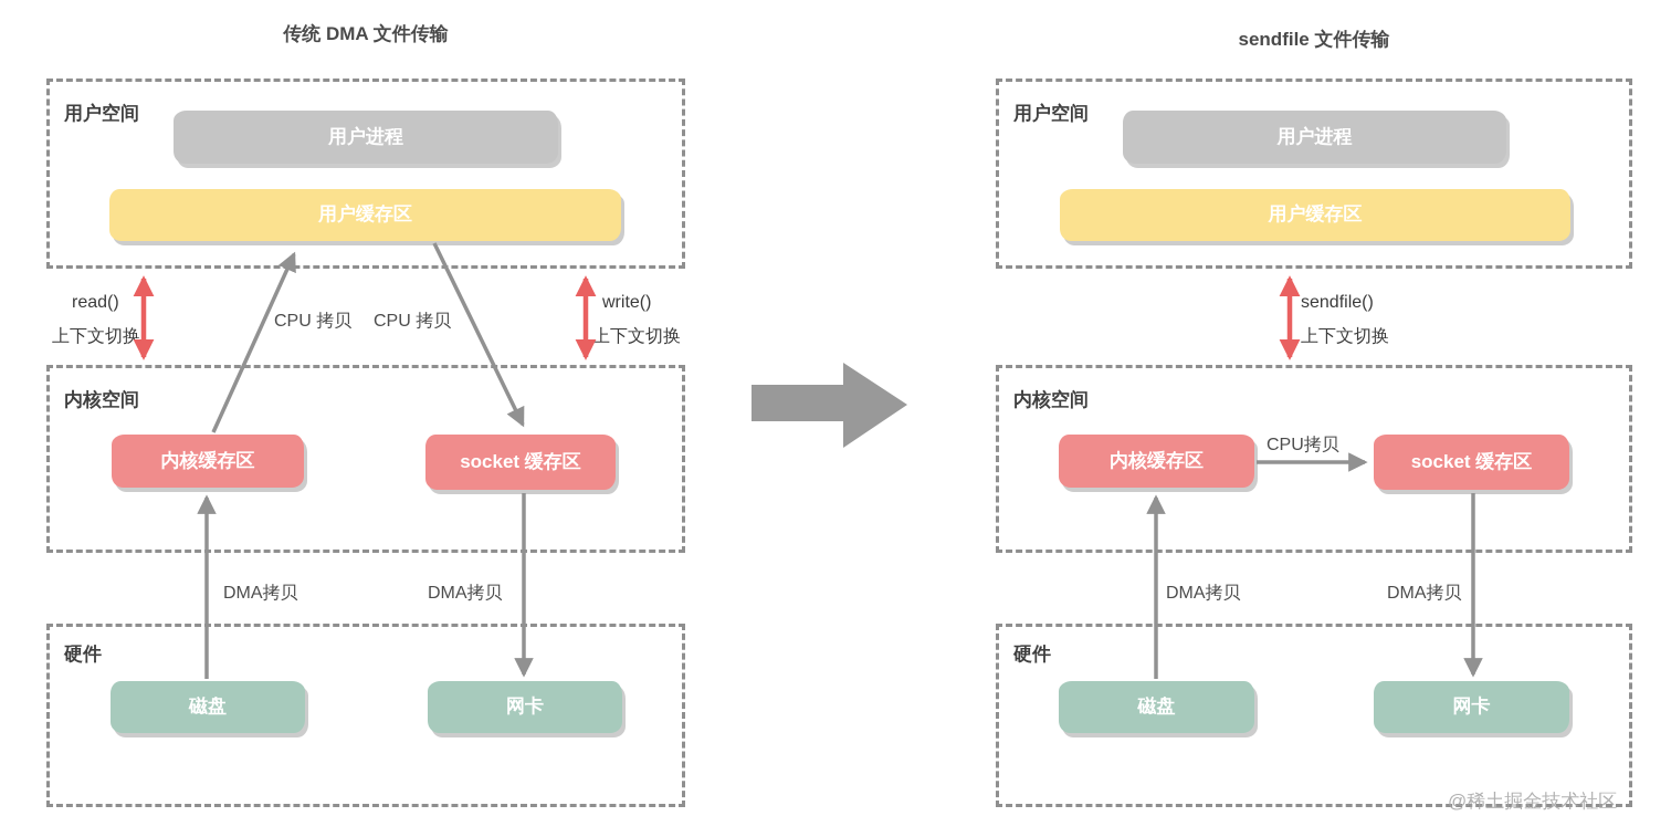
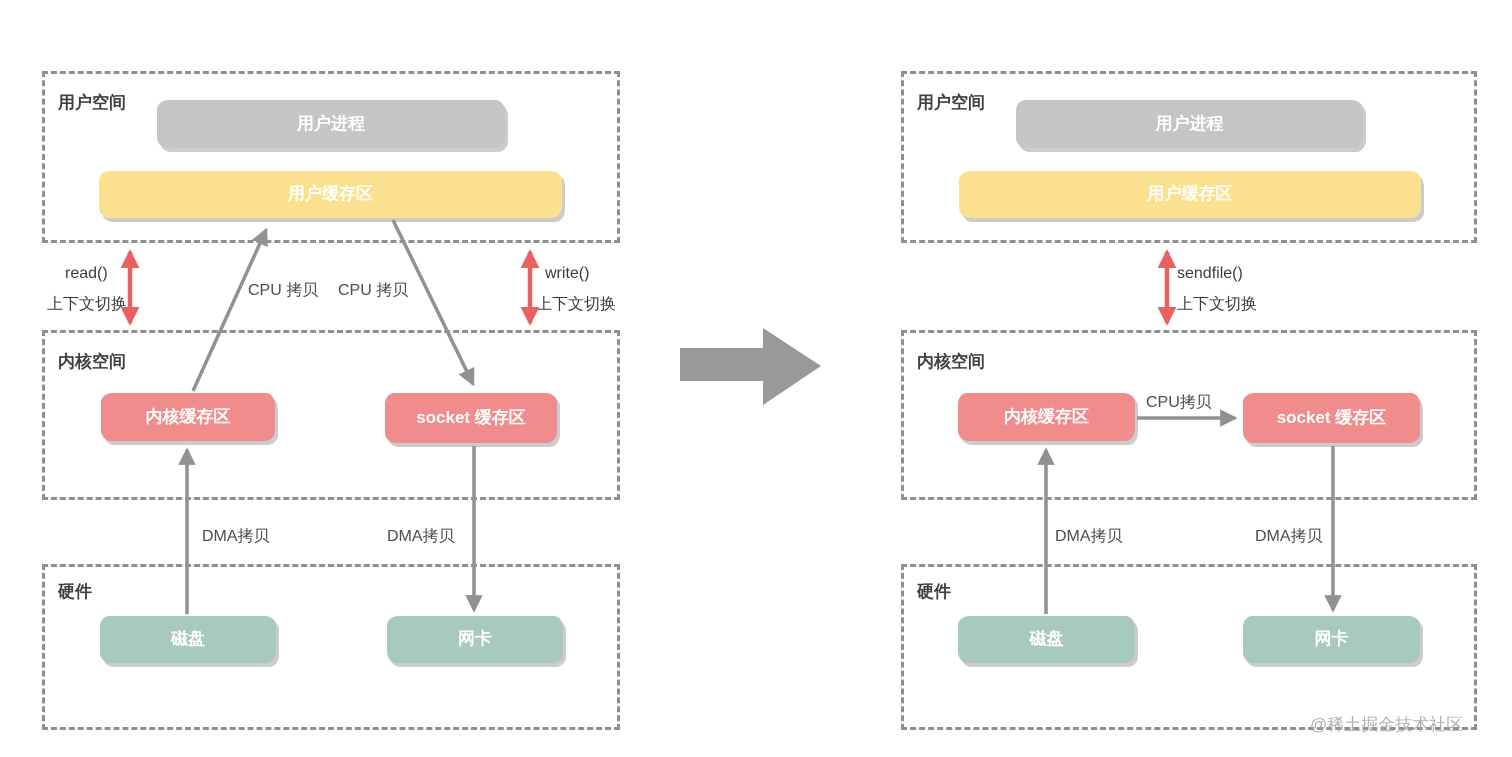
- 传统 DMA 文件传输
- sendfile 文件传输
  用户空间
  内核空间
  硬件
  用户进程
  用户缓存区
  内核缓存区
  socket 缓存区
  磁盘
  网卡
  read()
  上下文切换
  CPU 拷贝
  CPU 拷贝
  write()
  上下文切换
  DMA拷贝
  DMA拷贝
  用户空间
  内核空间
  硬件
  用户进程
  用户缓存区
  内核缓存区
  socket 缓存区
  磁盘
  网卡
  sendfile()
  上下文切换
  CPU拷贝
  DMA拷贝
  DMA拷贝
  @稀土掘金技术社区
